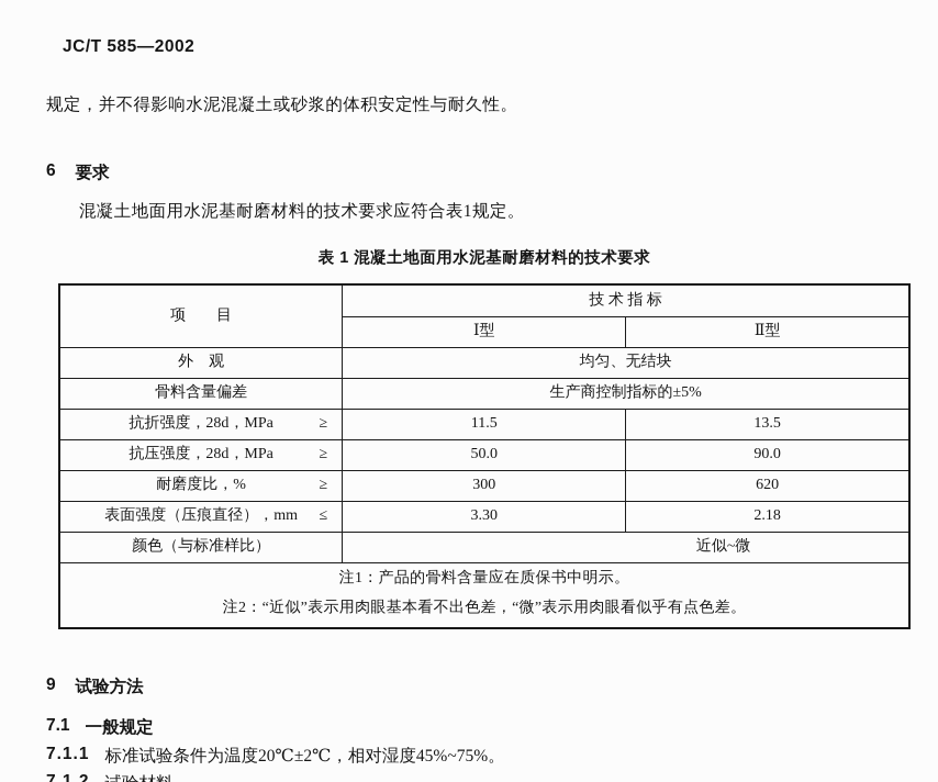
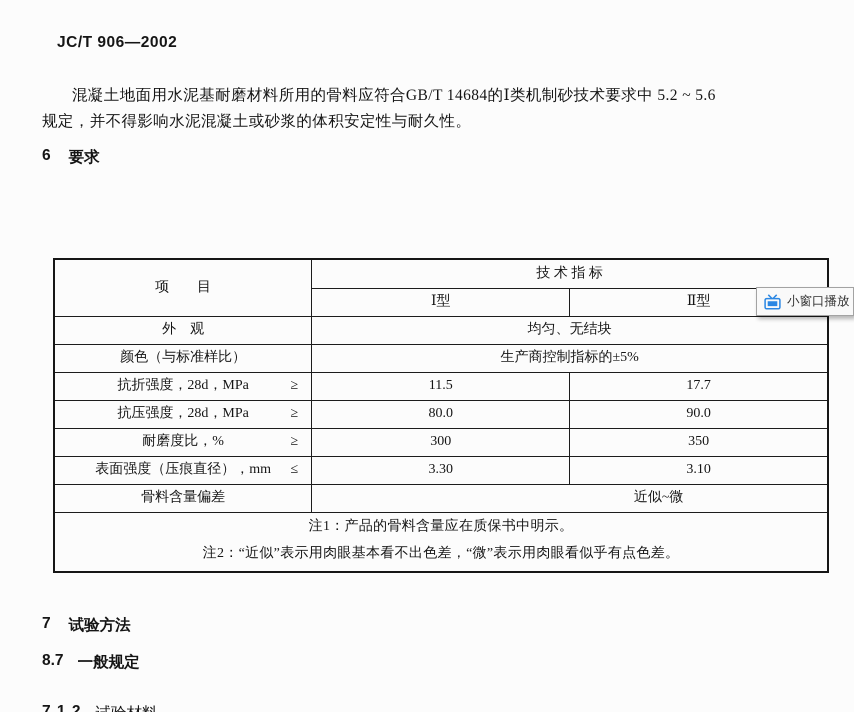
- JC/T 585—2002
+ JC/T 906—2002
+ 混凝土地面用水泥基耐磨材料所用的骨料应符合GB/T 14684的Ⅰ类机制砂技术要求中 5.2 ~ 5.6
  规定，并不得影响水泥混凝土或砂浆的体积安定性与耐久性。
  6
  要求
- 混凝土地面用水泥基耐磨材料的技术要求应符合表1规定。
- 表 1 混凝土地面用水泥基耐磨材料的技术要求
  项 目	技 术 指 标
  Ⅰ型	Ⅱ型
  外 观	均匀、无结块
- 骨料含量偏差	生产商控制指标的±5%
+ 颜色（与标准样比）	生产商控制指标的±5%
- 抗折强度，28d，MPa ≥	11.5	13.5
+ 抗折强度，28d，MPa ≥	11.5	17.7
- 抗压强度，28d，MPa ≥	50.0	90.0
+ 抗压强度，28d，MPa ≥	80.0	90.0
- 耐磨度比，% ≥	300	620
+ 耐磨度比，% ≥	300	350
- 表面强度（压痕直径），mm ≤	3.30	2.18
+ 表面强度（压痕直径），mm ≤	3.30	3.10
- 颜色（与标准样比）	近似~微
+ 骨料含量偏差	近似~微
  注1：产品的骨料含量应在质保书中明示。 注2：“近似”表示用肉眼基本看不出色差，“微”表示用肉眼看似乎有点色差。
+ 小窗口播放
- 9
+ 7
  试验方法
- 7.1
+ 8.7
  一般规定
- 7.1.1
- 标准试验条件为温度20℃±2℃，相对湿度45%~75%。
